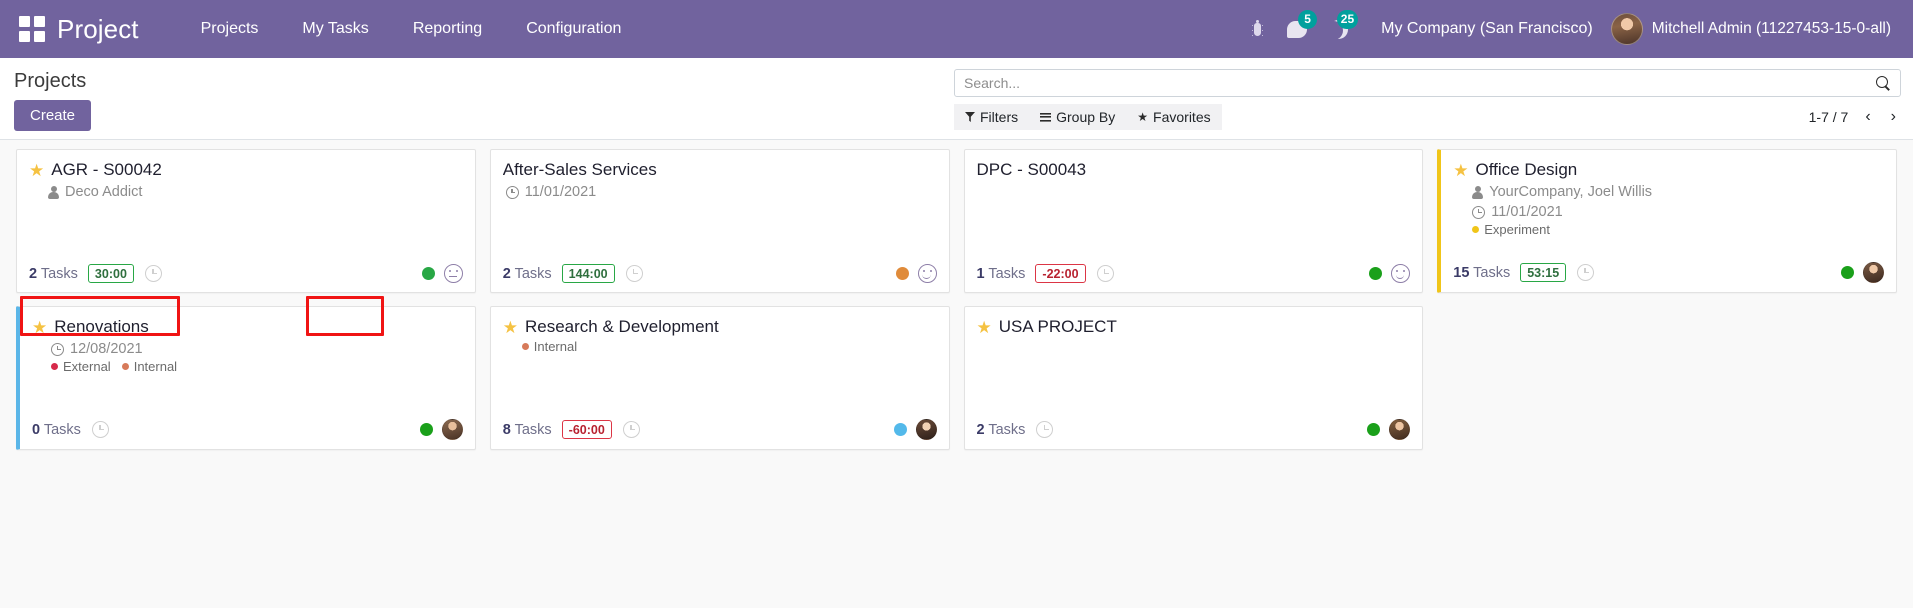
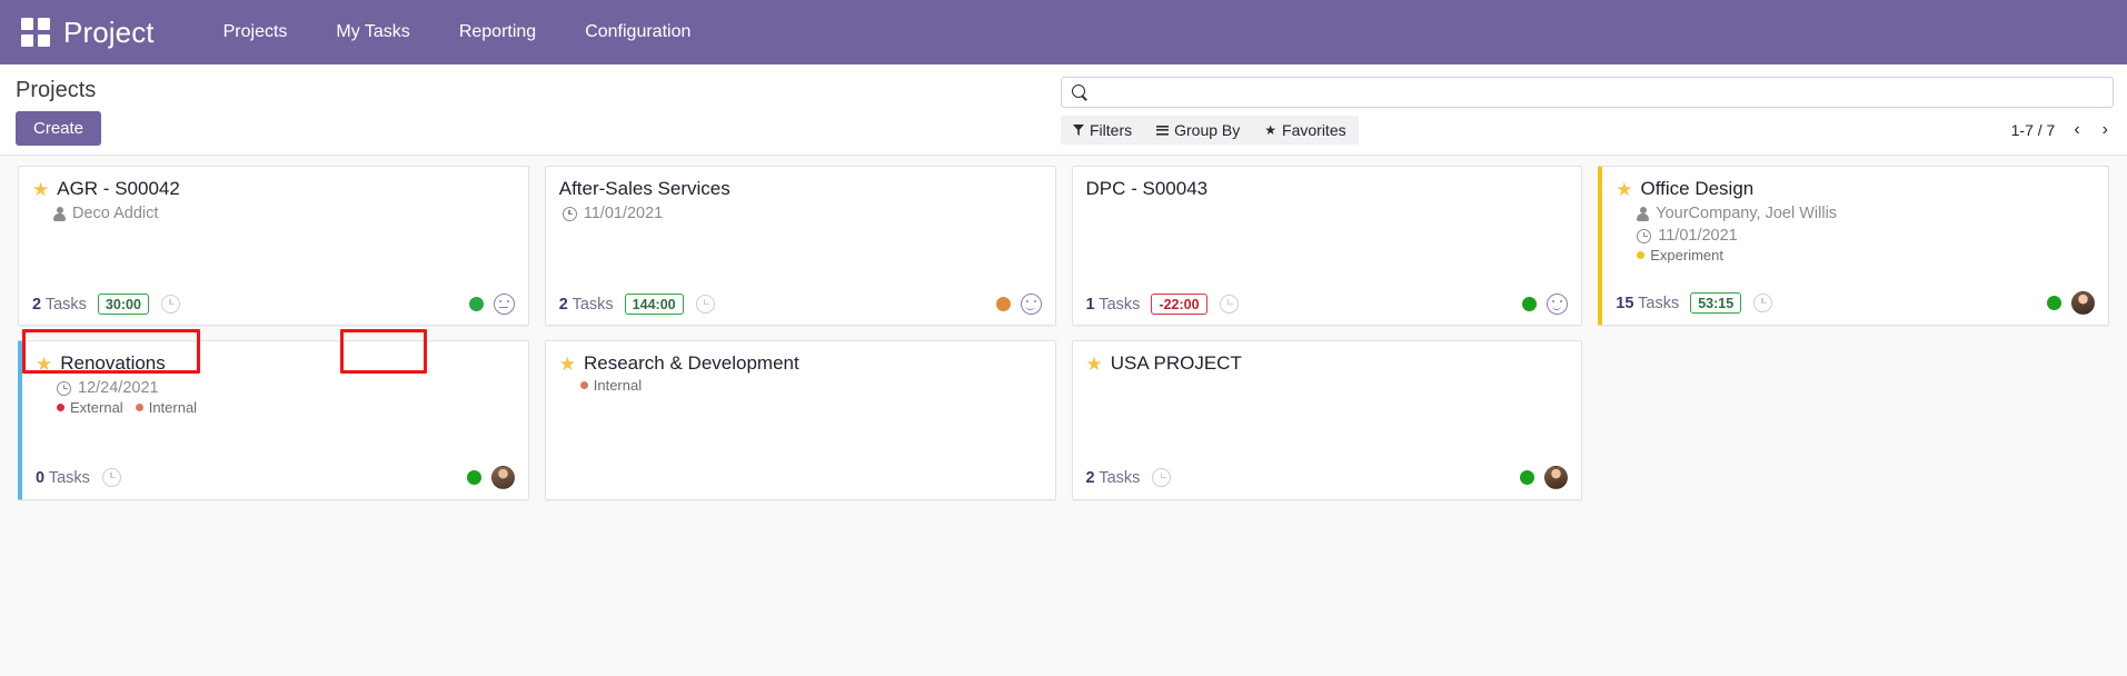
  Project
  Projects
  My Tasks
  Reporting
  Configuration
- 5
- 25
- My Company (San Francisco)
- Mitchell Admin (11227453-15-0-all)
  Projects
  Create
- Search...
  Filters
  Group By
  ★
  Favorites
  1-7 / 7
  ‹
  ›
  ★
  AGR - S00042
  Deco Addict
  2 Tasks
  30:00
  After-Sales Services
  11/01/2021
  2 Tasks
  144:00
  DPC - S00043
  1 Tasks
  -22:00
  ★
  Office Design
  YourCompany, Joel Willis
  11/01/2021
  Experiment
  15 Tasks
  53:15
  ★
  Renovations
- 12/08/2021
+ 12/24/2021
  External
  Internal
  0 Tasks
  ★
  Research & Development
  Internal
- 8 Tasks
- -60:00
  ★
  USA PROJECT
  2 Tasks
